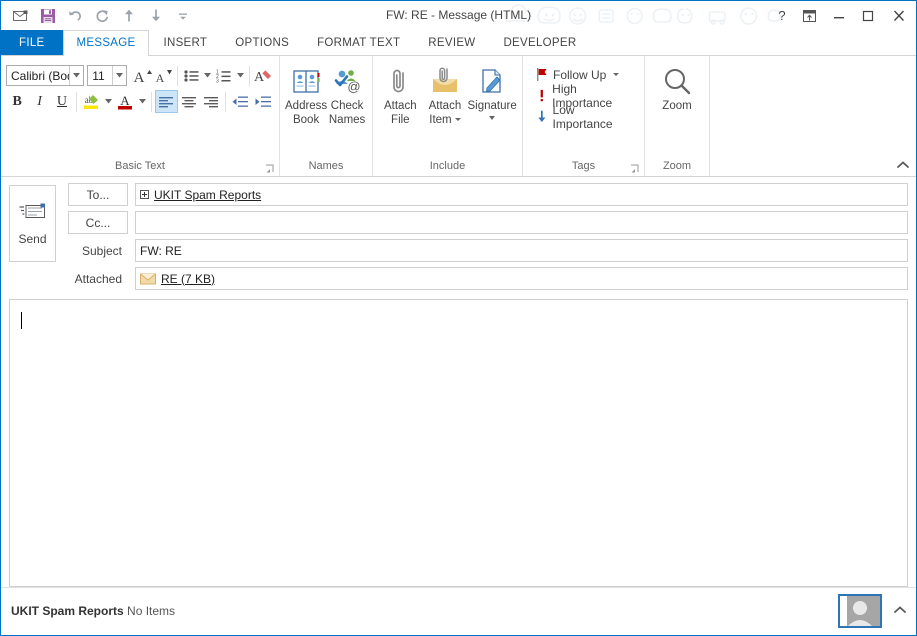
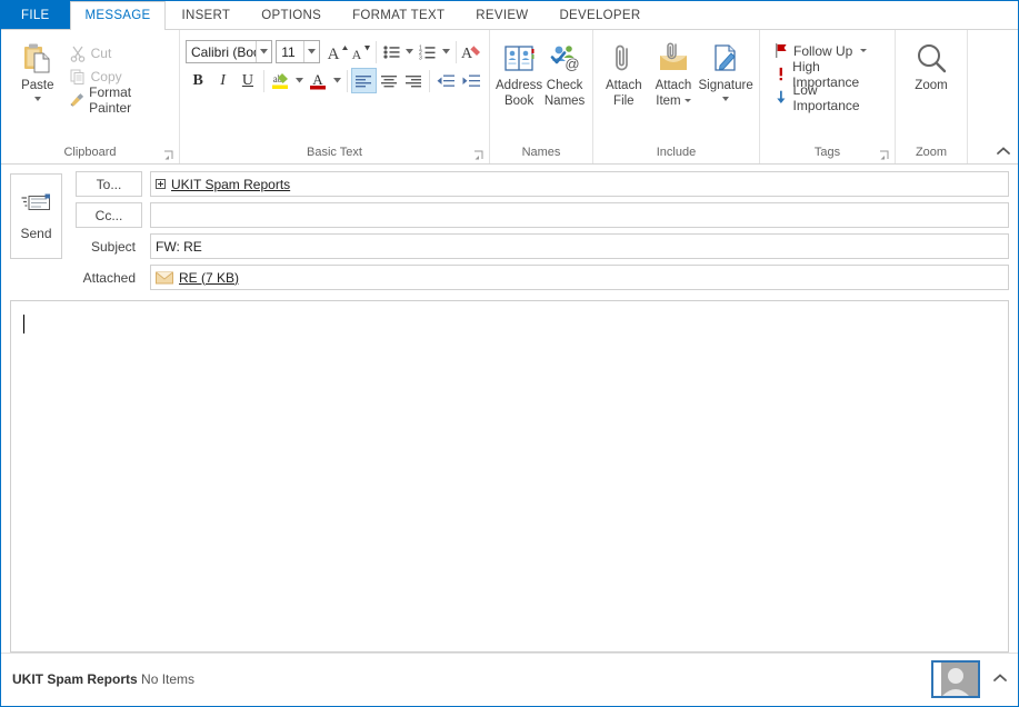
- FW: RE - Message (HTML)
- ?
  FILE
  MESSAGE
  INSERT
  OPTIONS
  FORMAT TEXT
  REVIEW
  DEVELOPER
+ Paste
+ Cut
+ Copy
+ Format Painter
+ Clipboard
  Calibri (Bo
  11
  A
  A
  A
  B
  I
  U
  A
  Basic Text
  Address
  Book
  @
  Check
  Names
  Names
  Attach
  File
  Attach
  Item
  Signature
  Include
  Follow Up
  High Importance
  Low Importance
  Tags
  Zoom
  Zoom
  Send
  To...
  UKIT Spam Reports
  Cc...
  Subject
  FW: RE
  Attached
  RE (7 KB)
  UKIT Spam Reports No Items
